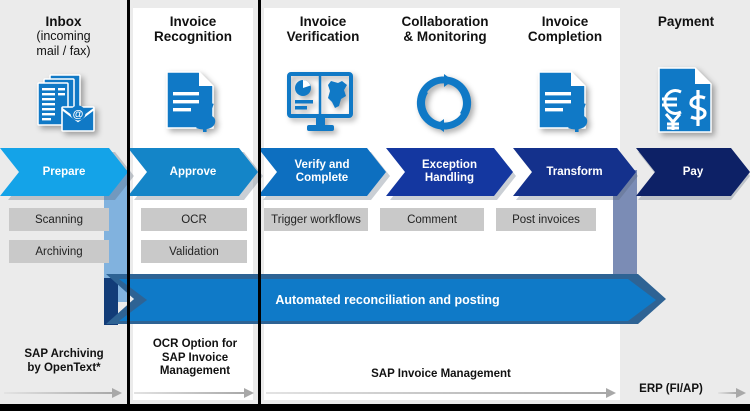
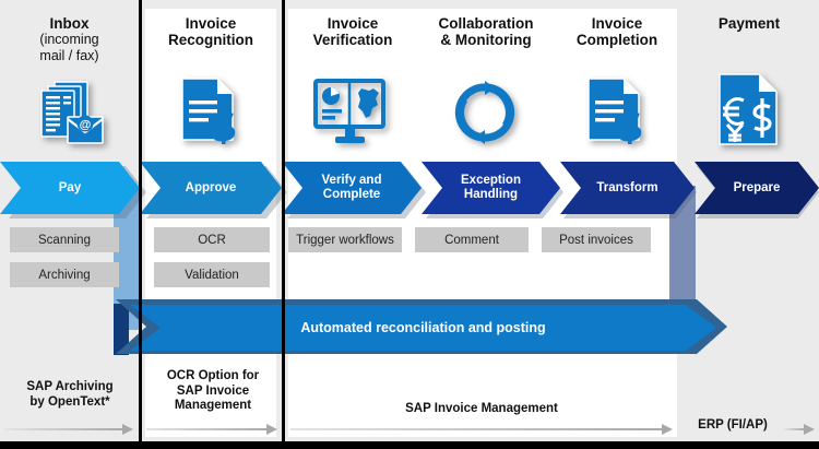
  Inbox
  (incoming
  mail / fax)
  Invoice
  Recognition
  Invoice
  Verification
  Collaboration
  & Monitoring
  Invoice
  Completion
  Payment
  @
- Prepare
+ Pay
  Approve
  Verify and
  Complete
  Exception
  Handling
  Transform
- Pay
+ Prepare
  Scanning
  Archiving
  OCR
  Validation
  Trigger workflows
  Comment
  Post invoices
  Automated reconciliation and posting
  SAP Archiving
  by OpenText*
  OCR Option for
  SAP Invoice
  Management
  SAP Invoice Management
  ERP (FI/AP)
